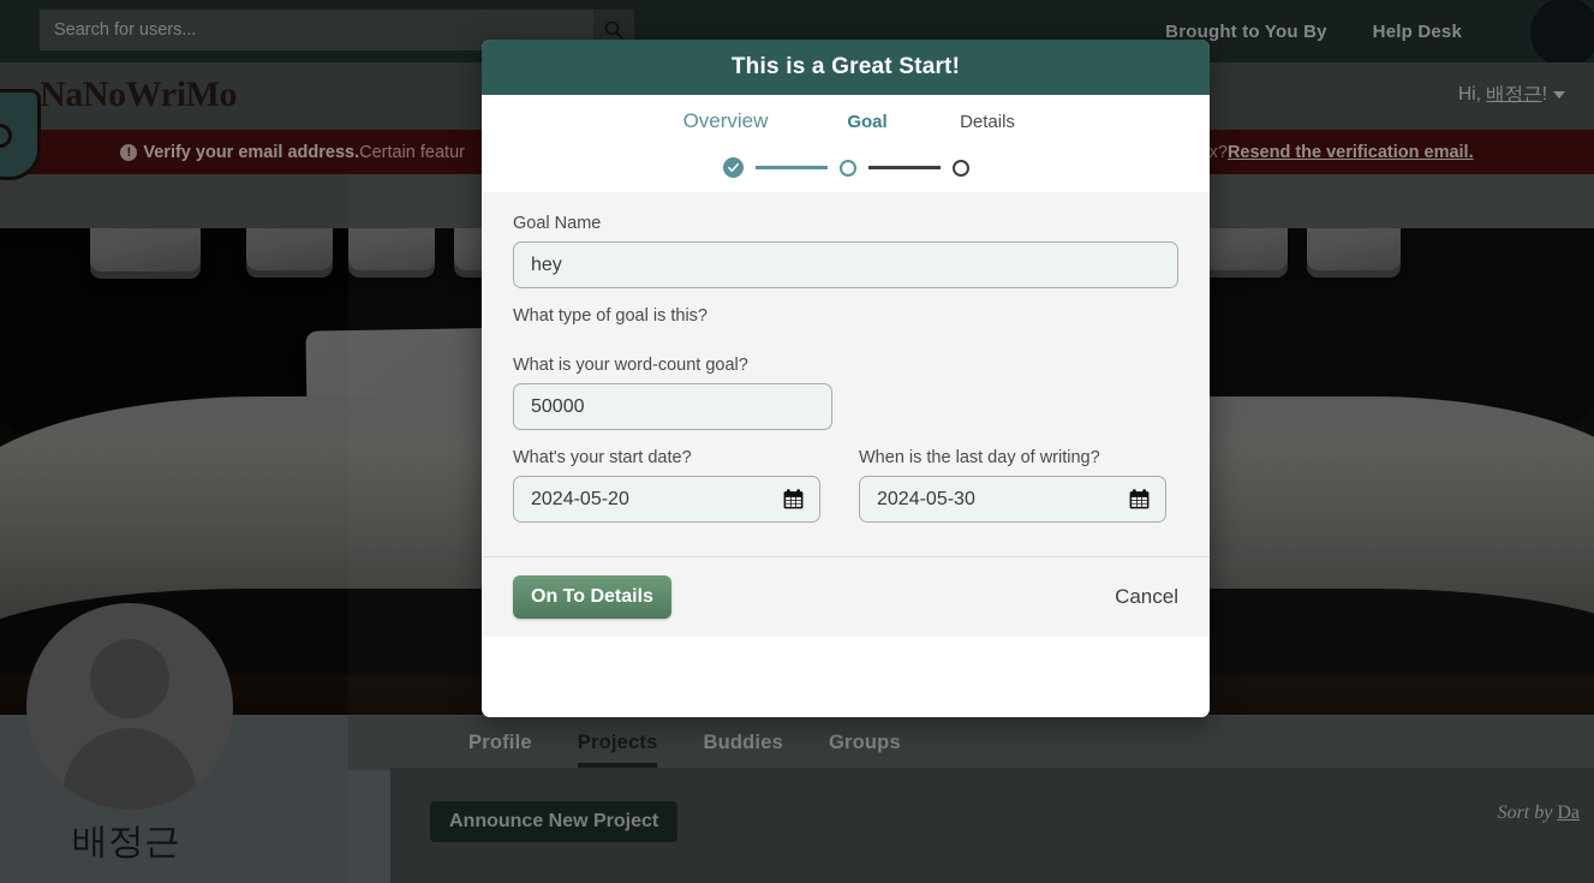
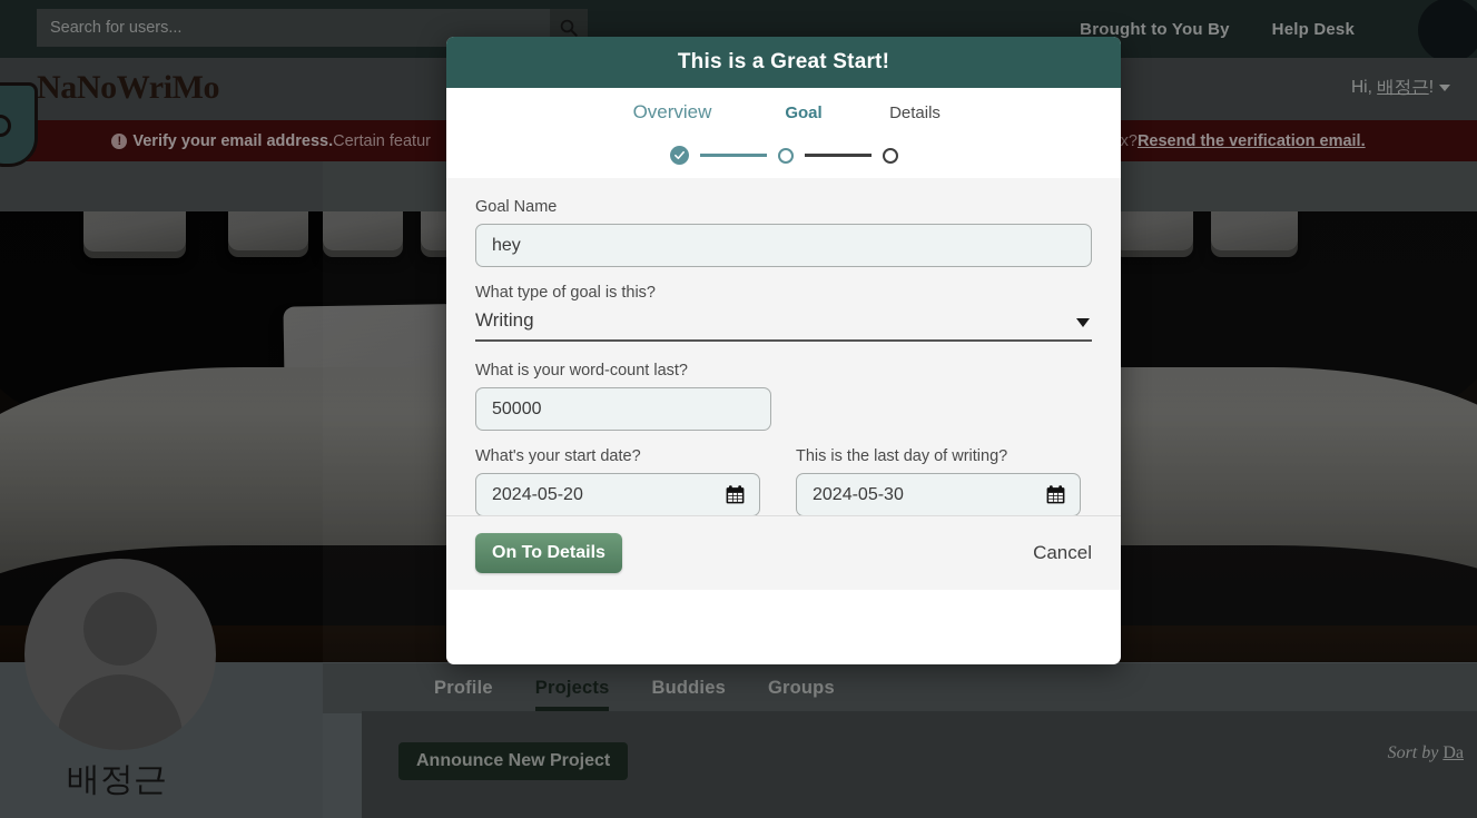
  Search for users...
  Brought to You By
  Help Desk
  NaNoWriMo
  Hi, 배정근!
  !
  Verify your email address.
  Certain featur
  Resend the verification email.
  Profile
  Projects
  Buddies
  Groups
  Announce New Project
  Sort by Da
  배정근
  This is a Great Start!
  Overview
  Goal
  Details
  Goal Name
  hey
  What type of goal is this?
+ Writing
- What is your word-count goal?
+ What is your word-count last?
  50000
  What's your start date?
  2024-05-20
- When is the last day of writing?
+ This is the last day of writing?
  2024-05-30
  On To Details
  Cancel
